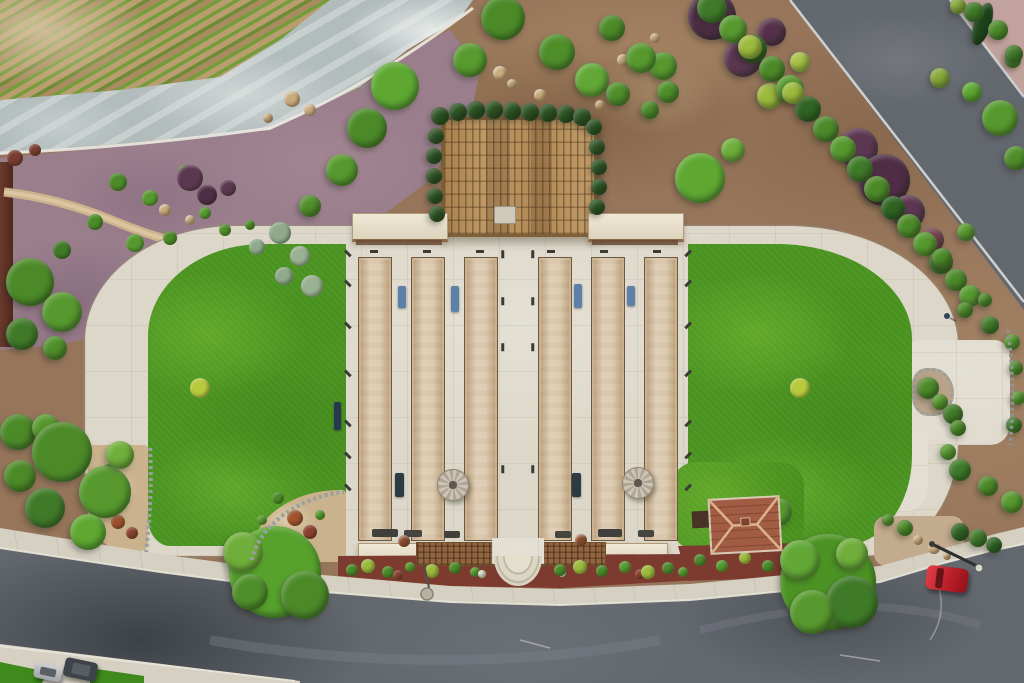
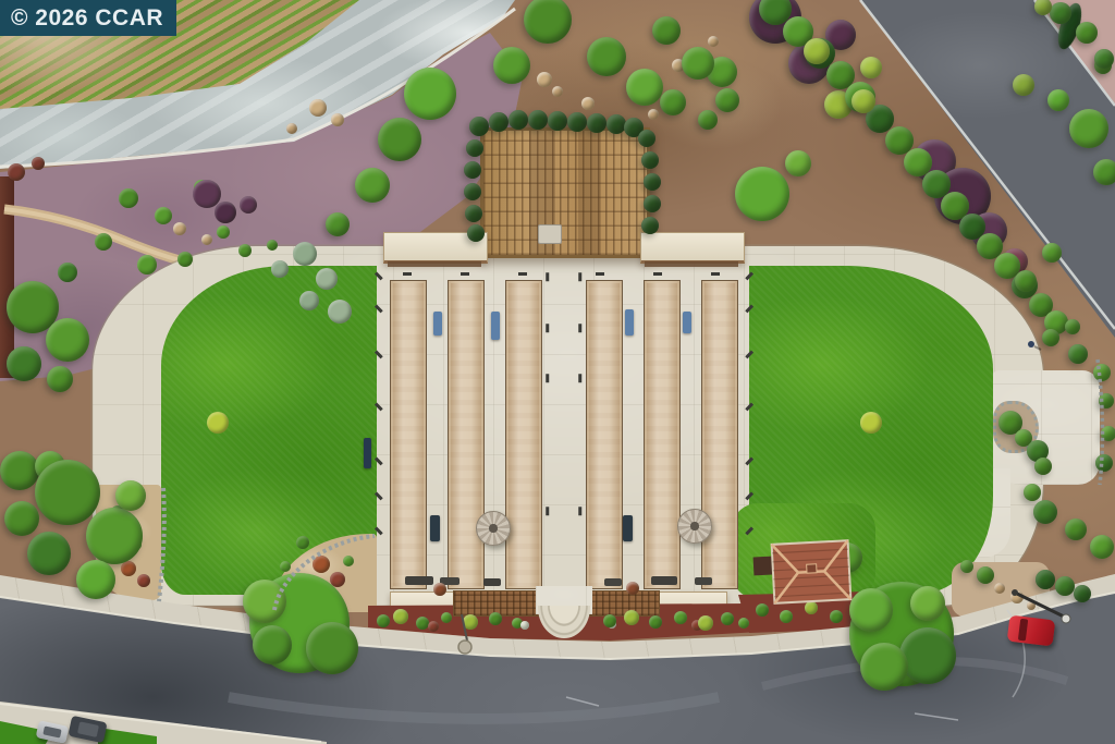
+ © 2026 CCAR
